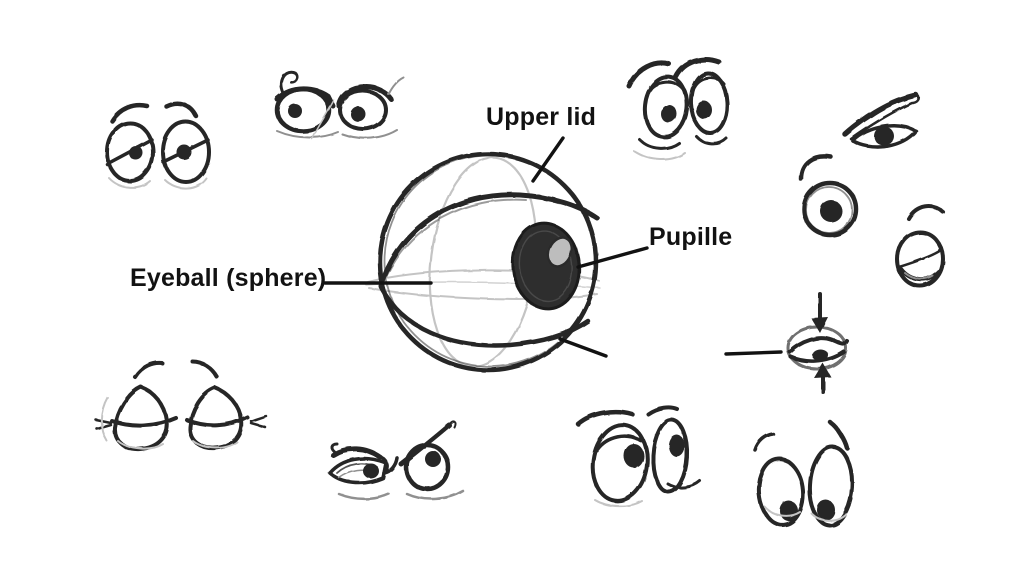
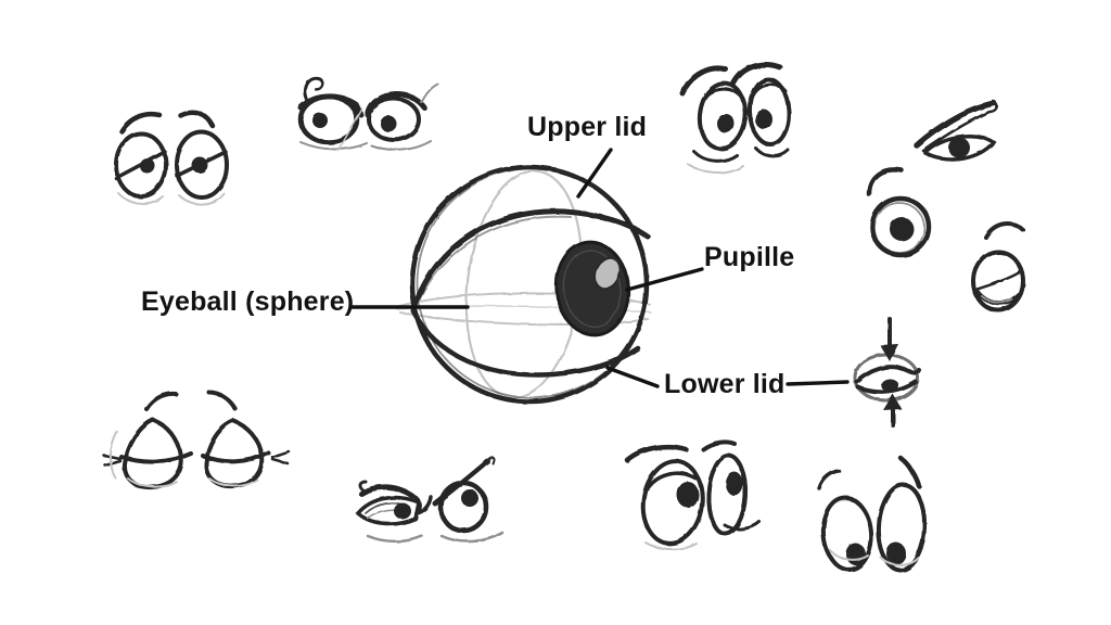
  Upper lid
  Pupille
  Eyeball (sphere)
+ Lower lid
